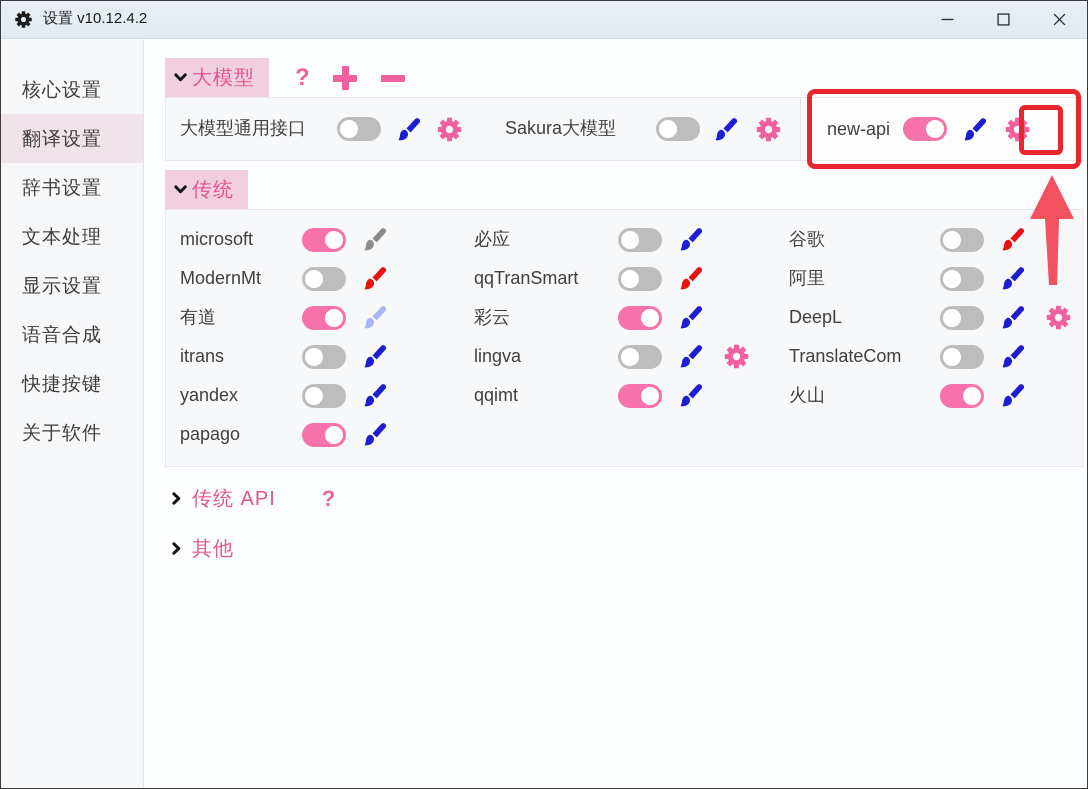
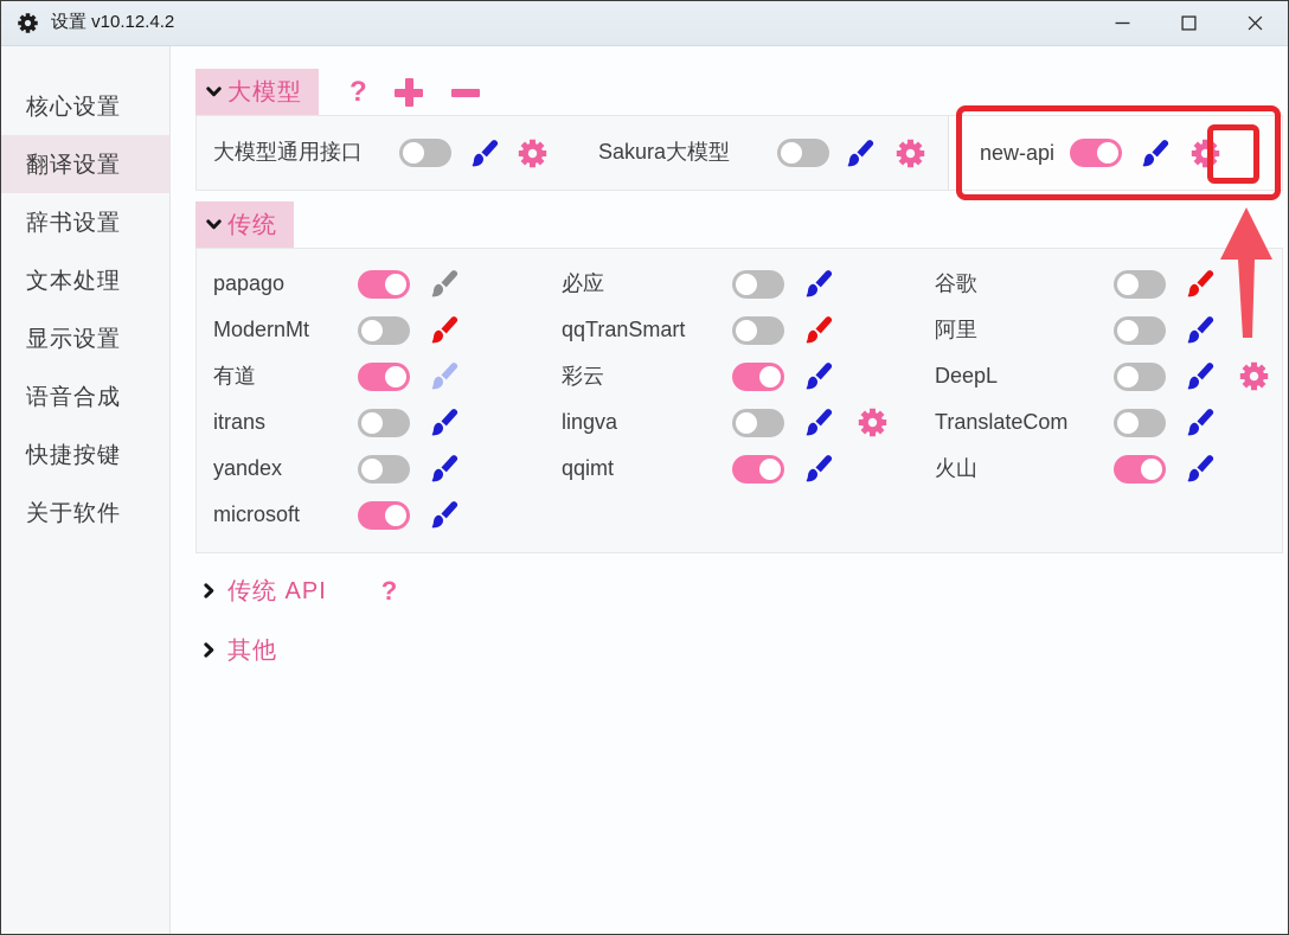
  设置 v10.12.4.2
  核心设置
  翻译设置
  辞书设置
  文本处理
  显示设置
  语音合成
  快捷按键
  关于软件
  大模型
  ?
  大模型通用接口
  Sakura大模型
  new-api
  传统
- microsoft
+ papago
  ModernMt
  有道
  itrans
  yandex
- papago
+ microsoft
  必应
  qqTranSmart
  彩云
  lingva
  qqimt
  谷歌
  阿里
  DeepL
  TranslateCom
  火山
  传统 API
  ?
  其他
